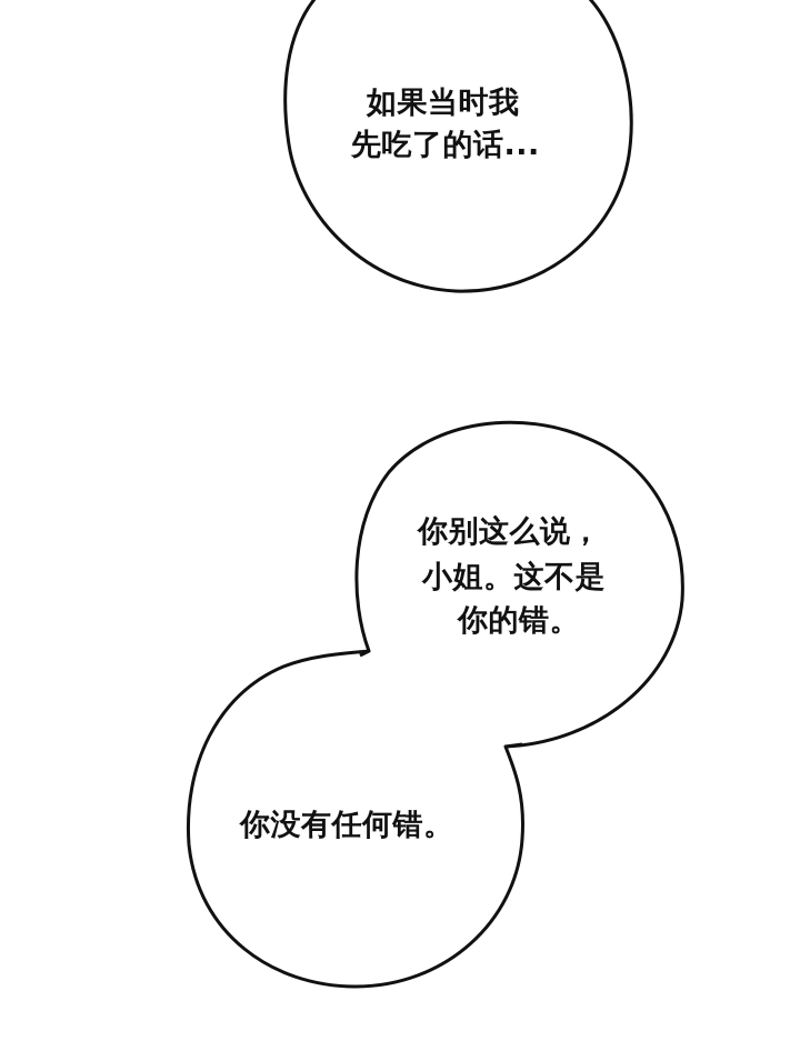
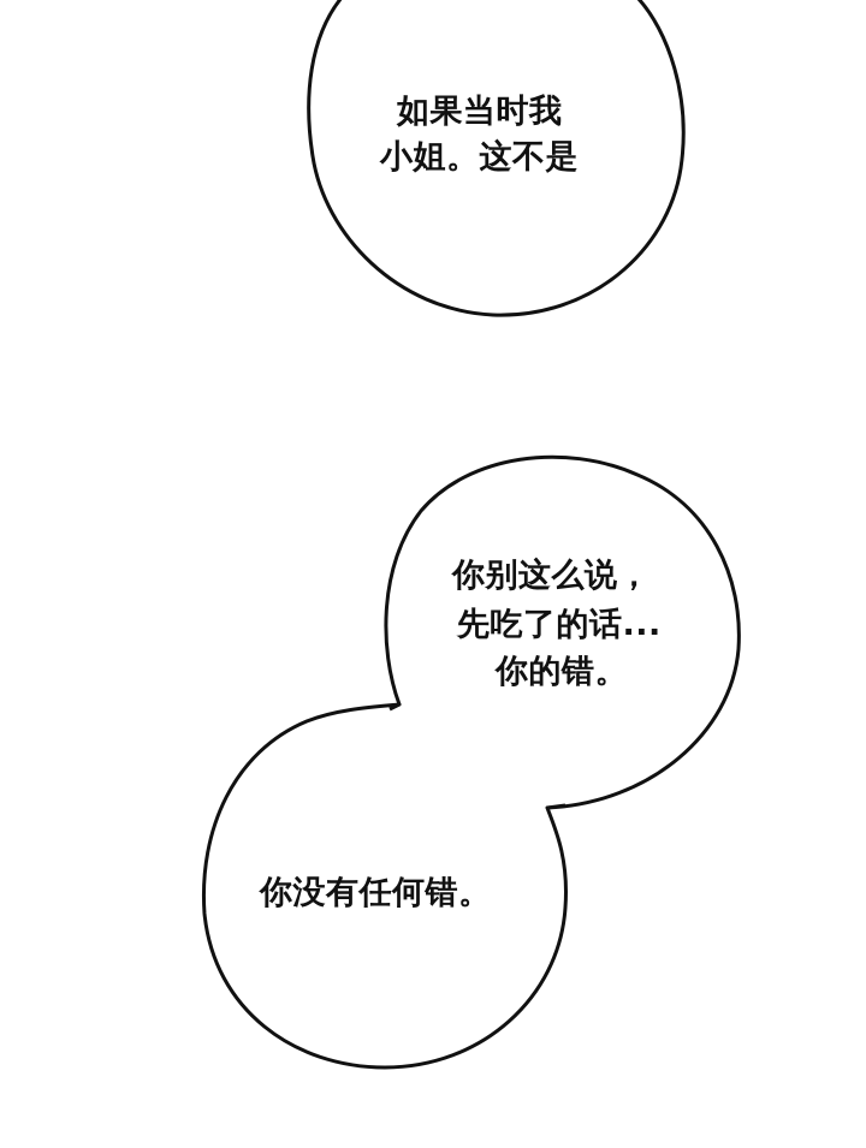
  如果当时我
- 先吃了的话...
+ 小姐。这不是
  你别这么说，
- 小姐。这不是
+ 先吃了的话...
  你的错。
  你没有任何错。
